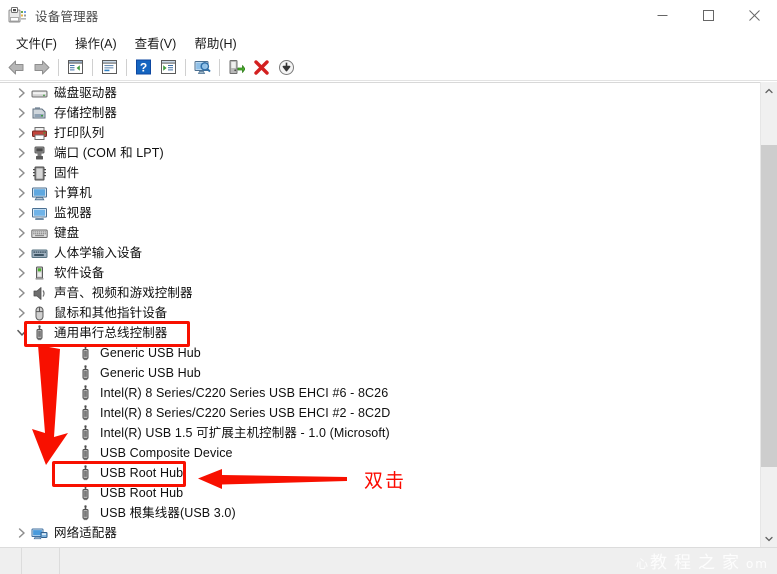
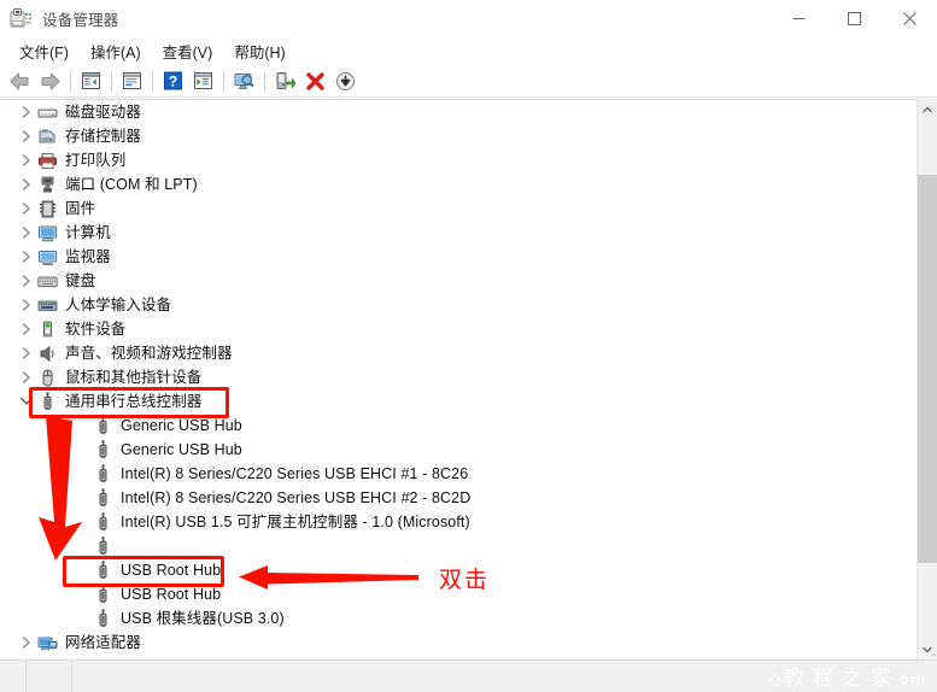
  设备管理器
  文件(F)
  操作(A)
  查看(V)
  帮助(H)
  ?
  磁盘驱动器
  存储控制器
  打印队列
  端口 (COM 和 LPT)
  固件
  计算机
  监视器
  键盘
  人体学输入设备
  软件设备
  声音、视频和游戏控制器
  鼠标和其他指针设备
  通用串行总线控制器
  Generic USB Hub
  Generic USB Hub
- Intel(R) 8 Series/C220 Series USB EHCI #6 - 8C26
+ Intel(R) 8 Series/C220 Series USB EHCI #1 - 8C26
  Intel(R) 8 Series/C220 Series USB EHCI #2 - 8C2D
  Intel(R) USB 1.5 可扩展主机控制器 - 1.0 (Microsoft)
- USB Composite Device
  USB Root Hub
  USB Root Hub
  USB 根集线器(USB 3.0)
  网络适配器
  双击
